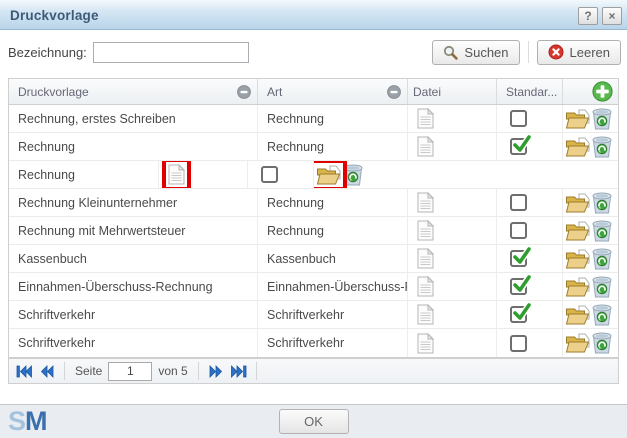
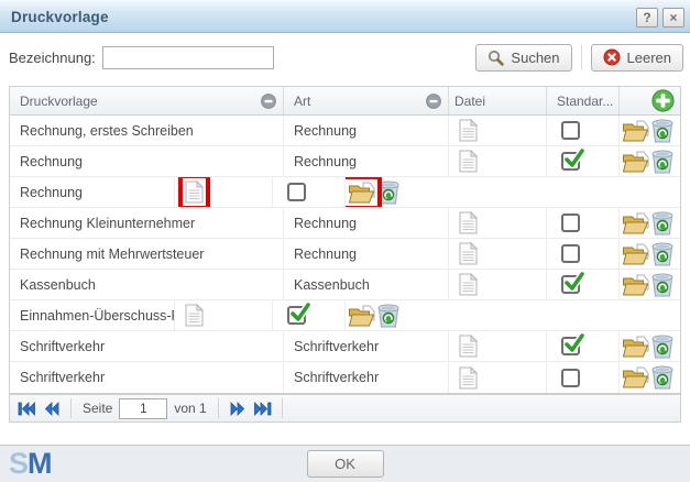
  Druckvorlage
  ?
  ×
  Bezeichnung:
  Suchen
  Leeren
  Druckvorlage
  Art
  Datei
  Standar...
  Rechnung, erstes Schreiben
  Rechnung
  Rechnung
  Rechnung
  Rechnung
  Rechnung Kleinunternehmer
  Rechnung
  Rechnung mit Mehrwertsteuer
  Rechnung
  Kassenbuch
  Kassenbuch
- Einnahmen-Überschuss-Rechnung
  Einnahmen-Überschuss-
  Schriftverkehr
  Schriftverkehr
  Schriftverkehr
  Schriftverkehr
  Seite
  1
- von 5
+ von 1
  SM
  OK
